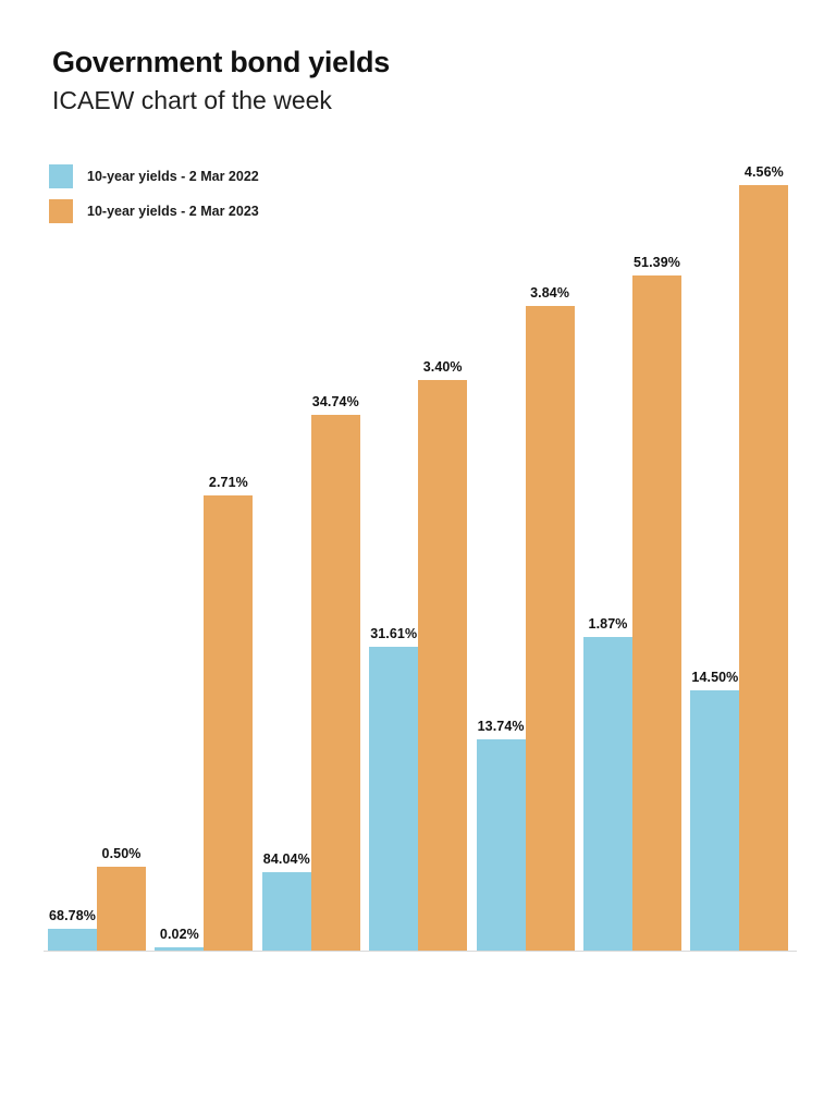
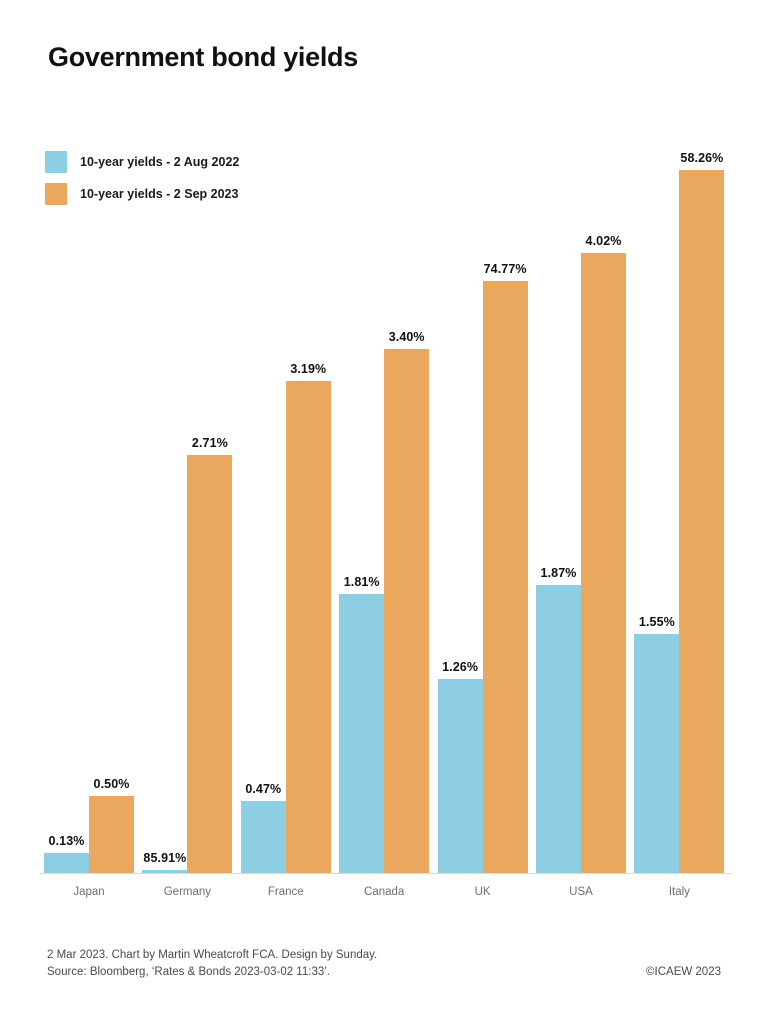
  Government bond yields
- ICAEW chart of the week
- 10-year yields - 2 Mar 2022
+ 10-year yields - 2 Aug 2022
- 10-year yields - 2 Mar 2023
+ 10-year yields - 2 Sep 2023
- 68.78%
+ 0.13%
  0.50%
- 0.02%
+ 85.91%
  2.71%
- 84.04%
+ 0.47%
- 34.74%
+ 3.19%
- 31.61%
+ 1.81%
  3.40%
- 13.74%
+ 1.26%
- 3.84%
+ 74.77%
  1.87%
- 51.39%
+ 4.02%
- 14.50%
+ 1.55%
- 4.56%
+ 58.26%
+ Japan
+ Germany
+ France
+ Canada
+ UK
+ USA
+ Italy
+ 2 Mar 2023. Chart by Martin Wheatcroft FCA. Design by Sunday.
+ Source: Bloomberg, ‘Rates & Bonds 2023-03-02 11:33’.
+ ©ICAEW 2023
